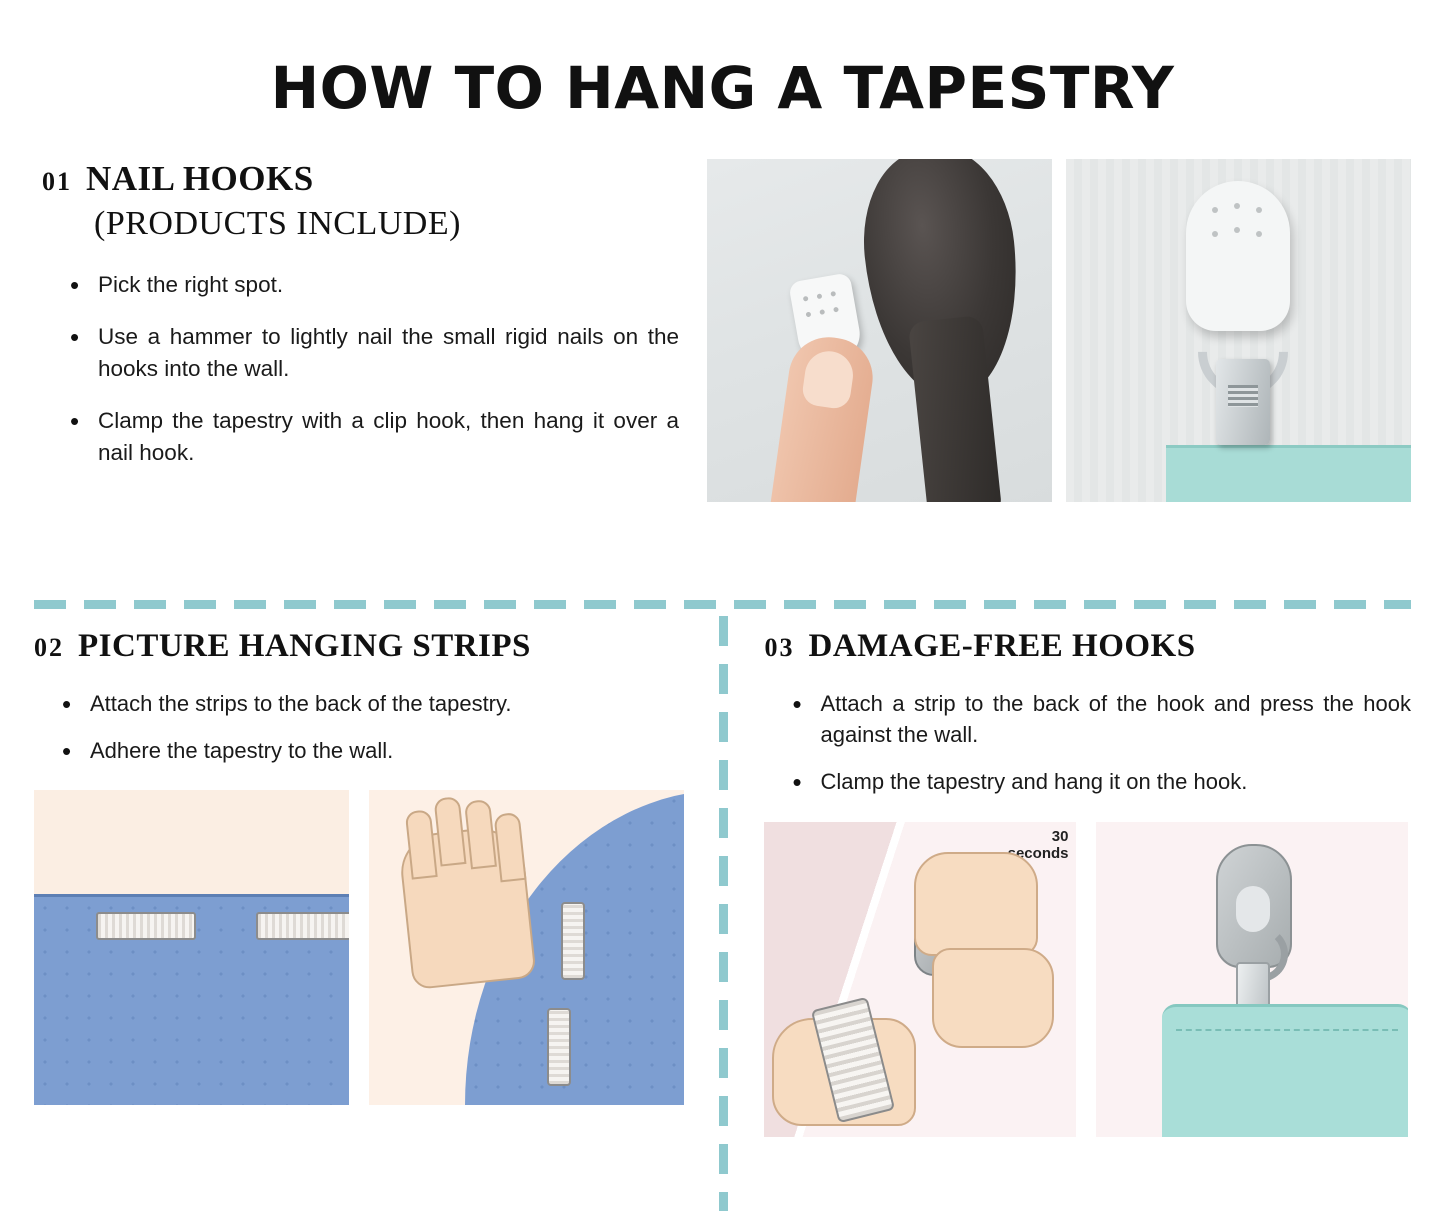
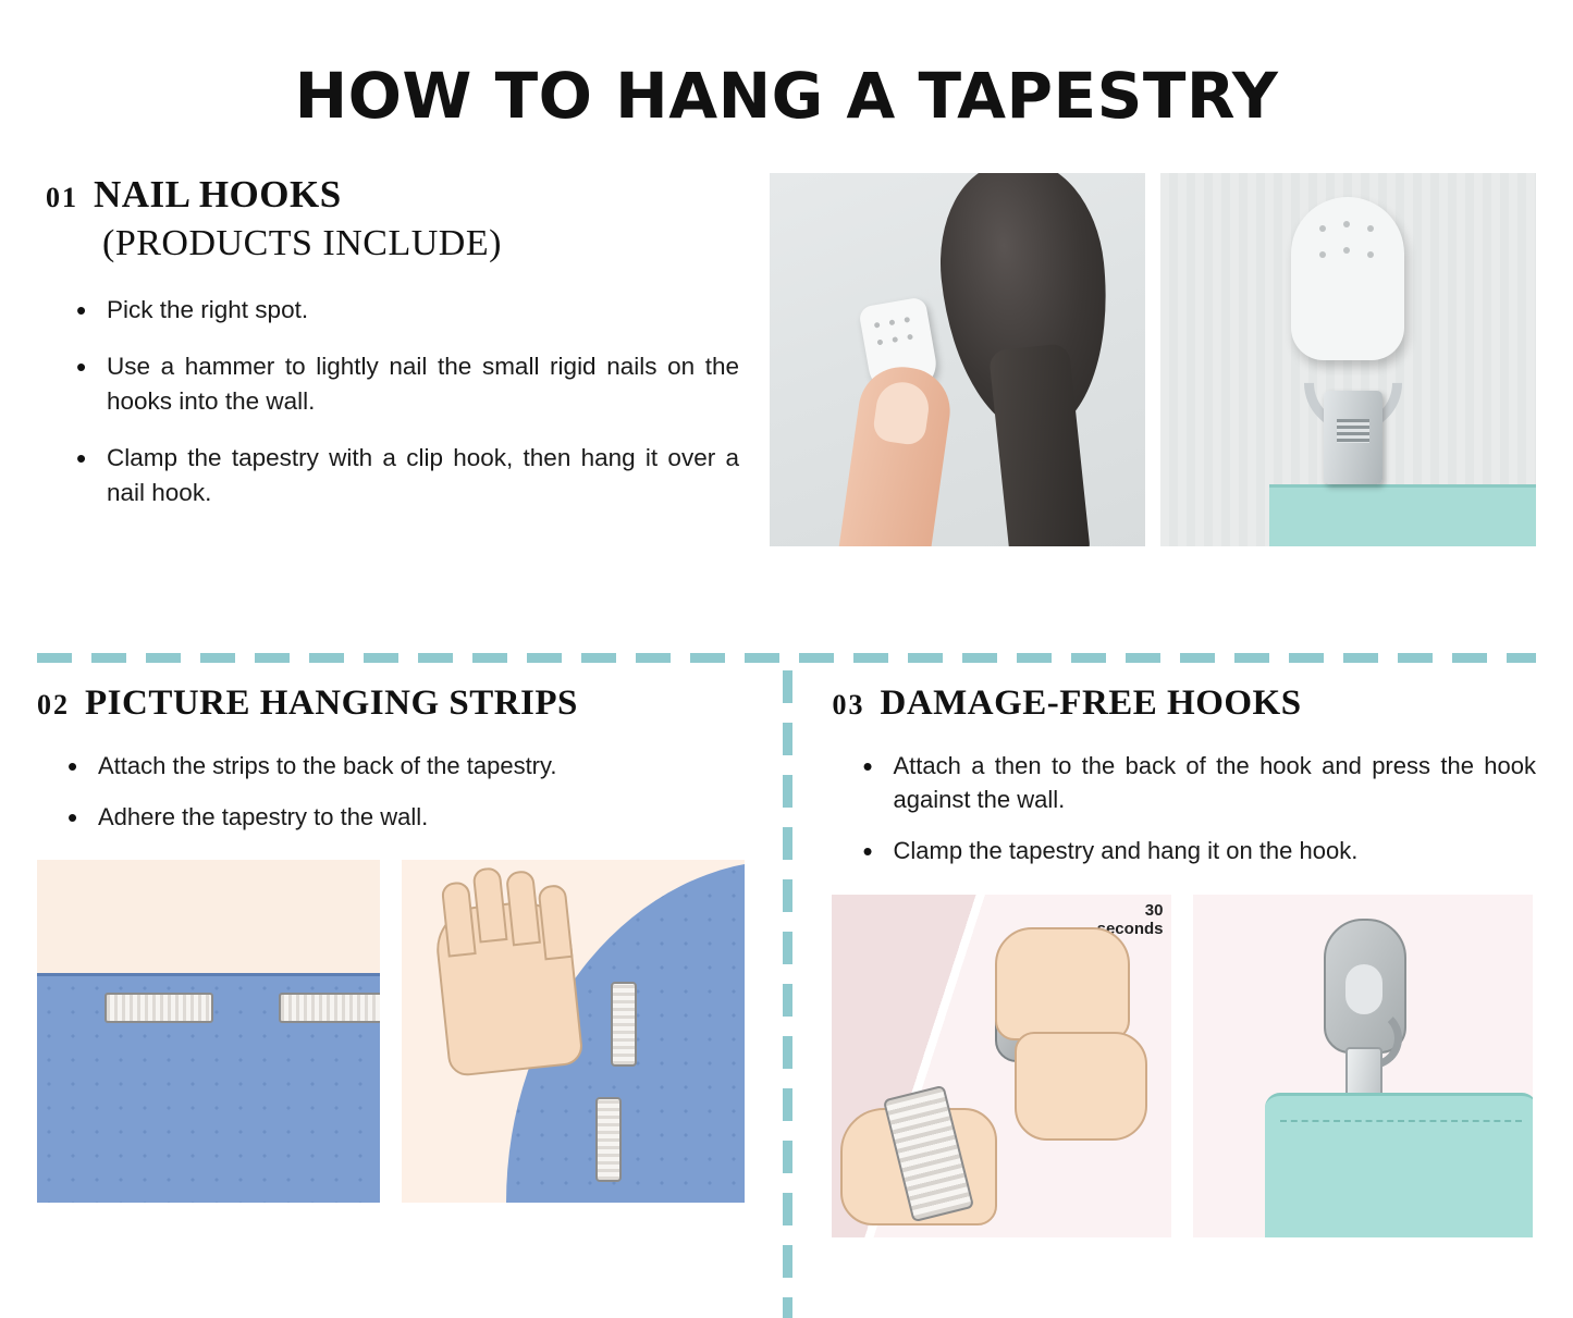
  HOW TO HANG A TAPESTRY
  01
  NAIL HOOKS
  (PRODUCTS INCLUDE)
  Pick the right spot.
  Use a hammer to lightly nail the small rigid nails on the hooks into the wall.
  Clamp the tapestry with a clip hook, then hang it over a nail hook.
  02
  PICTURE HANGING STRIPS
  Attach the strips to the back of the tapestry.
  Adhere the tapestry to the wall.
  03
  DAMAGE-FREE HOOKS
- Attach a strip to the back of the hook and press the hook against the wall.
+ Attach a then to the back of the hook and press the hook against the wall.
  Clamp the tapestry and hang it on the hook.
  30
  econds
